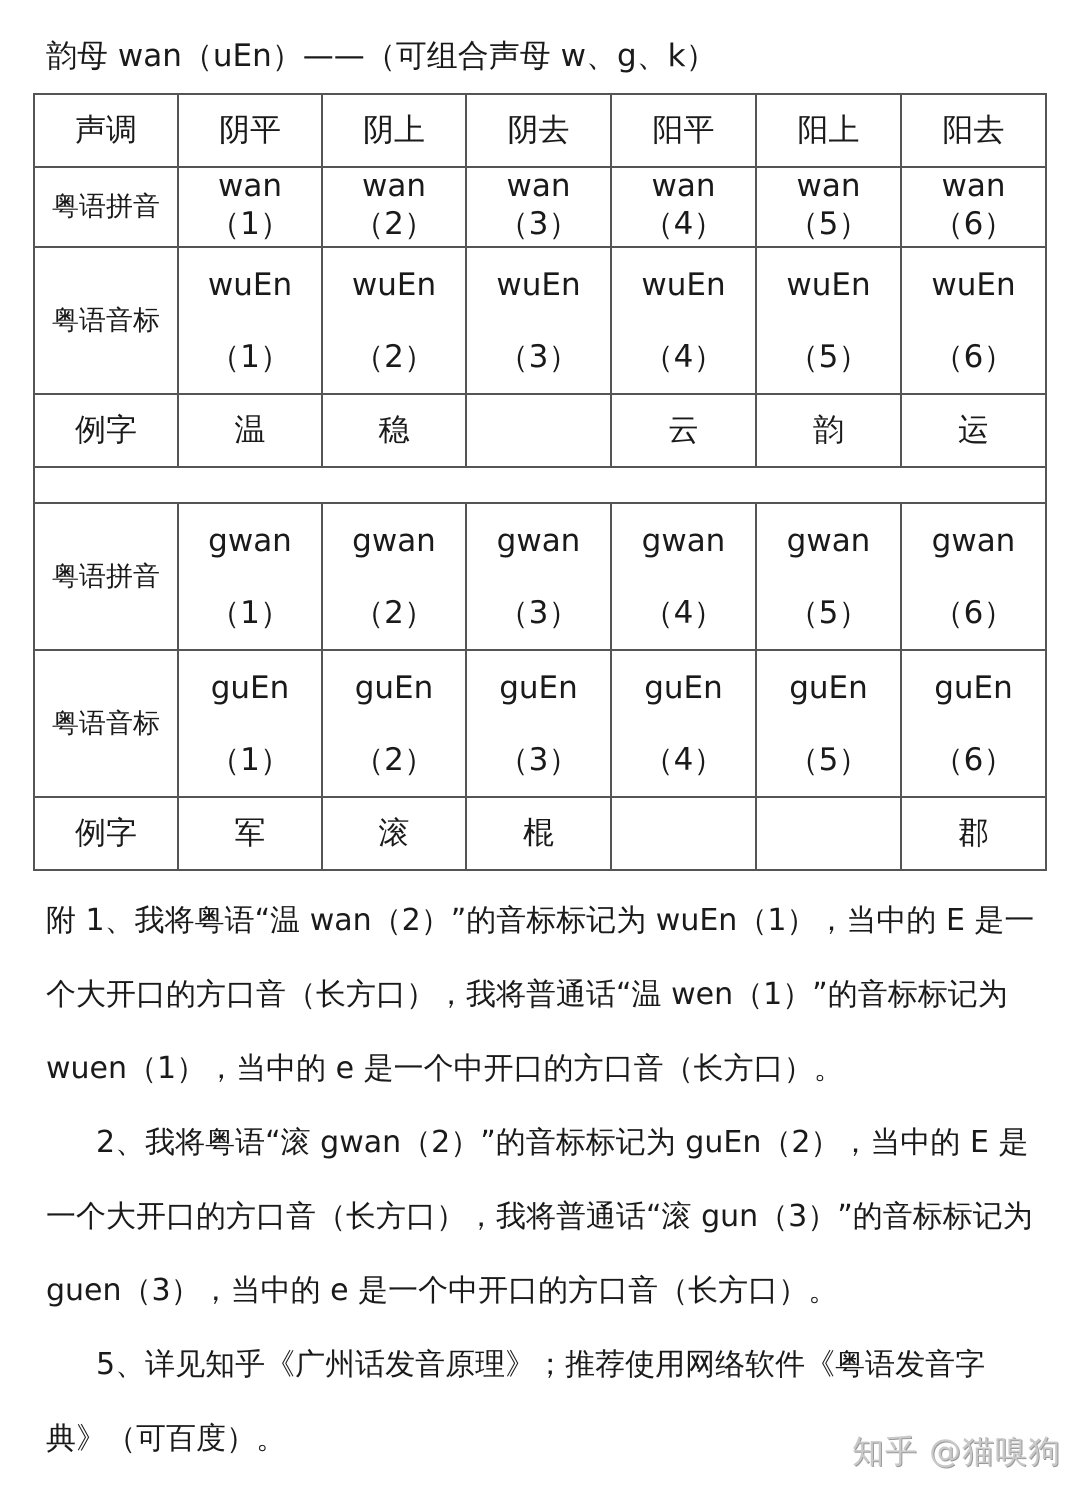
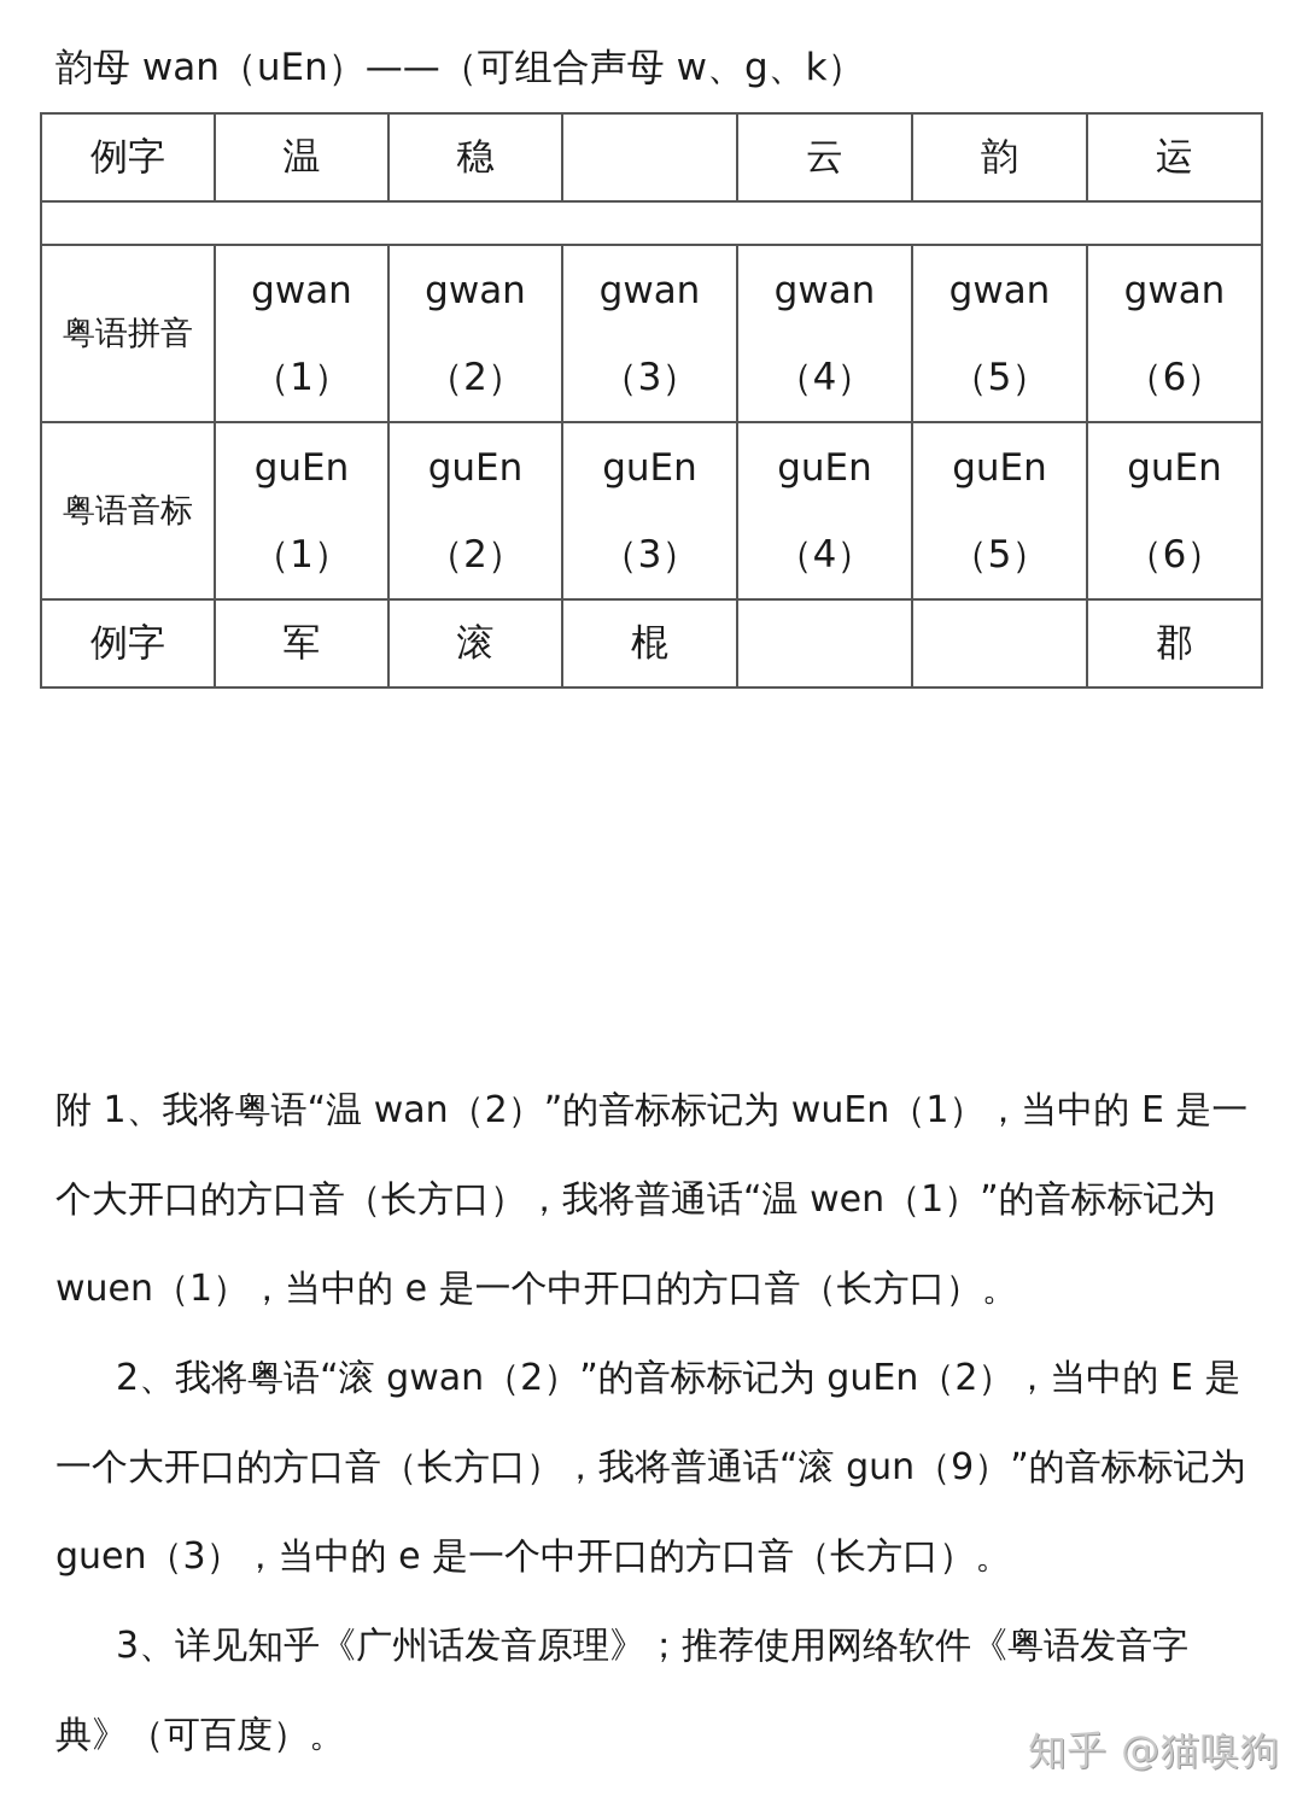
  韵母 wan（uEn）——（可组合声母 w、g、k）
- 声调	阴平	阴上	阴去	阳平	阳上	阳去
- 粤语拼音	wan（1）	wan（2）	wan（3）	wan（4）	wan（5）	wan（6）
- 粤语音标	wuEn（1）	wuEn（2）	wuEn（3）	wuEn（4）	wuEn（5）	wuEn（6）
  例字	温	稳		云	韵	运
  粤语拼音	gwan（1）	gwan（2）	gwan（3）	gwan（4）	gwan（5）	gwan（6）
  粤语音标	guEn（1）	guEn（2）	guEn（3）	guEn（4）	guEn（5）	guEn（6）
  例字	军	滚	棍			郡
  附 1、我将粤语“温 wan（2）”的音标标记为 wuEn（1），当中的 E 是一个大开口的方口音（长方口），我将普通话“温 wen（1）”的音标标记为 wuen（1），当中的 e 是一个中开口的方口音（长方口）。
- 2、我将粤语“滚 gwan（2）”的音标标记为 guEn（2），当中的 E 是一个大开口的方口音（长方口），我将普通话“滚 gun（3）”的音标标记为 guen（3），当中的 e 是一个中开口的方口音（长方口）。
+ 2、我将粤语“滚 gwan（2）”的音标标记为 guEn（2），当中的 E 是一个大开口的方口音（长方口），我将普通话“滚 gun（9）”的音标标记为 guen（3），当中的 e 是一个中开口的方口音（长方口）。
- 5、详见知乎《广州话发音原理》；推荐使用网络软件《粤语发音字典》（可百度）。
+ 3、详见知乎《广州话发音原理》；推荐使用网络软件《粤语发音字典》（可百度）。
  知乎 @猫嗅狗
